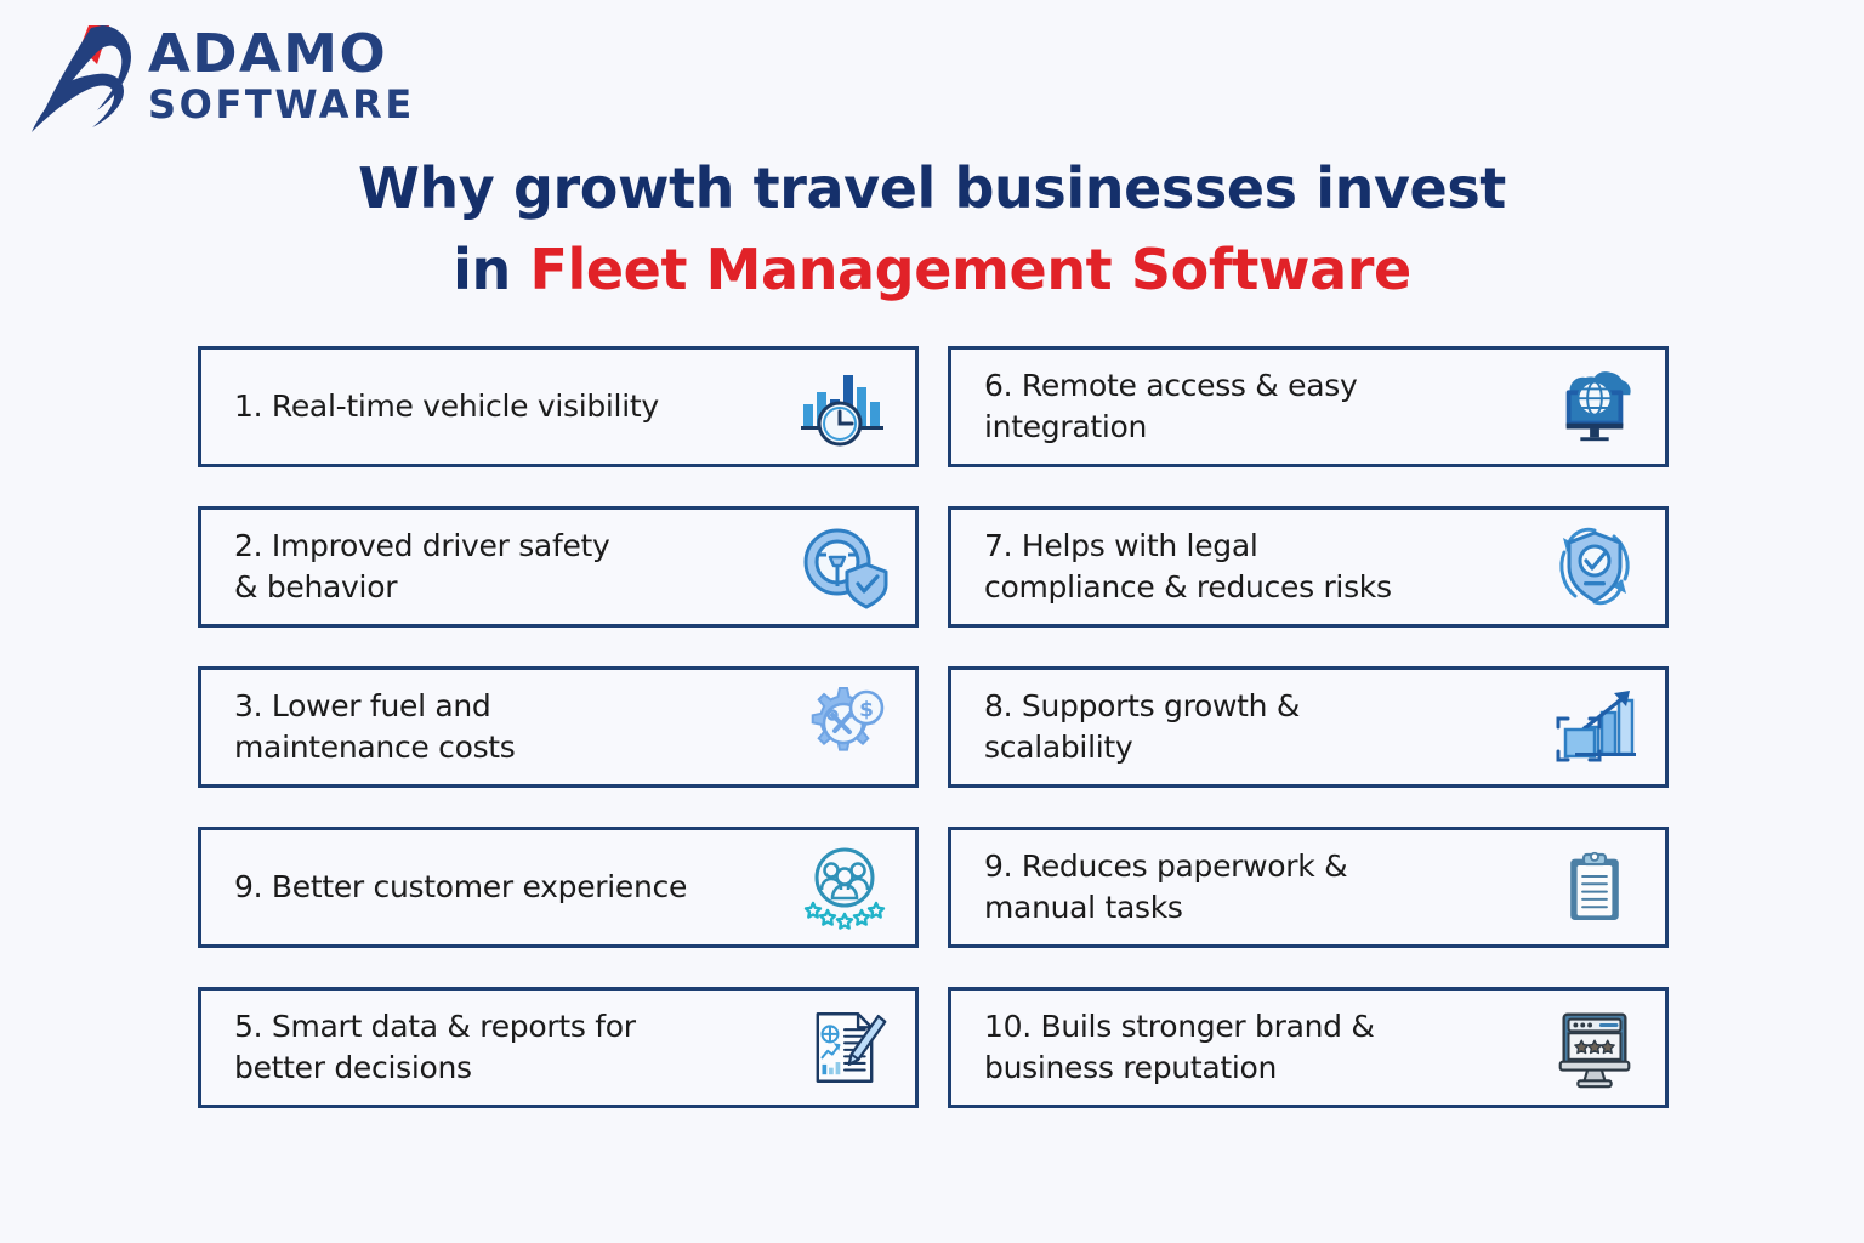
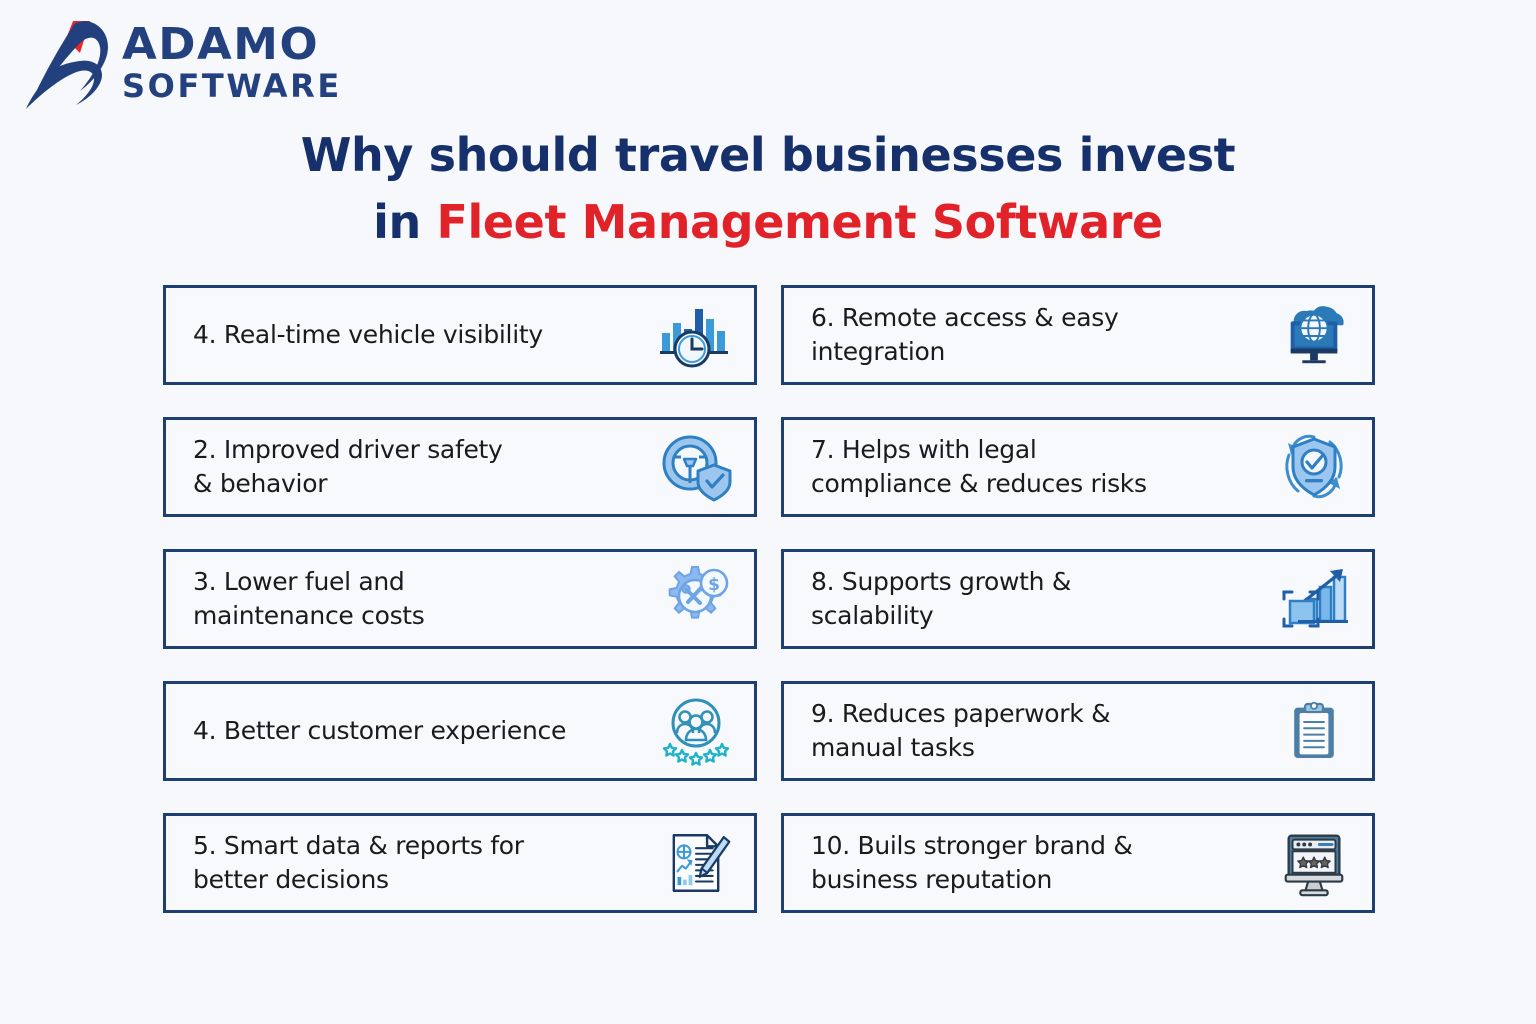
  ADAMO
  SOFTWARE
- Why growth travel businesses invest
+ Why should travel businesses invest
  in Fleet Management Software
- 1. Real-time vehicle visibility
+ 4. Real-time vehicle visibility
  6. Remote access & easy
  integration
  2. Improved driver safety
  & behavior
  7. Helps with legal
  compliance & reduces risks
  3. Lower fuel and
  maintenance costs
  $
  8. Supports growth &
  scalability
- 9. Better customer experience
+ 4. Better customer experience
  9. Reduces paperwork &
  manual tasks
  5. Smart data & reports for
  better decisions
  10. Buils stronger brand &
  business reputation
